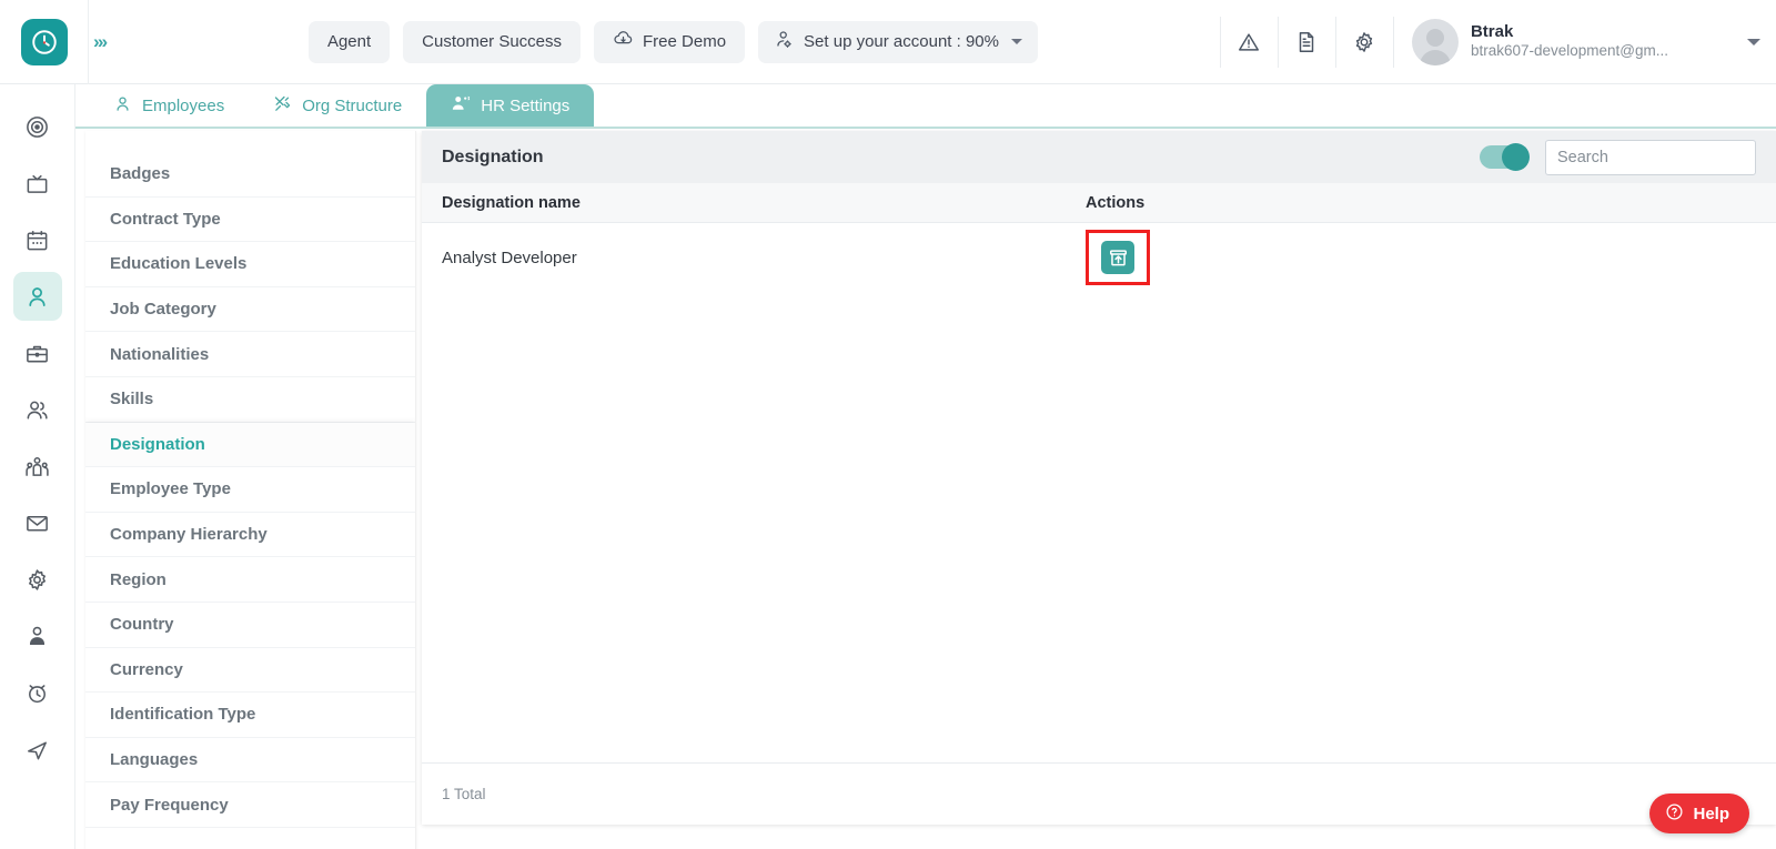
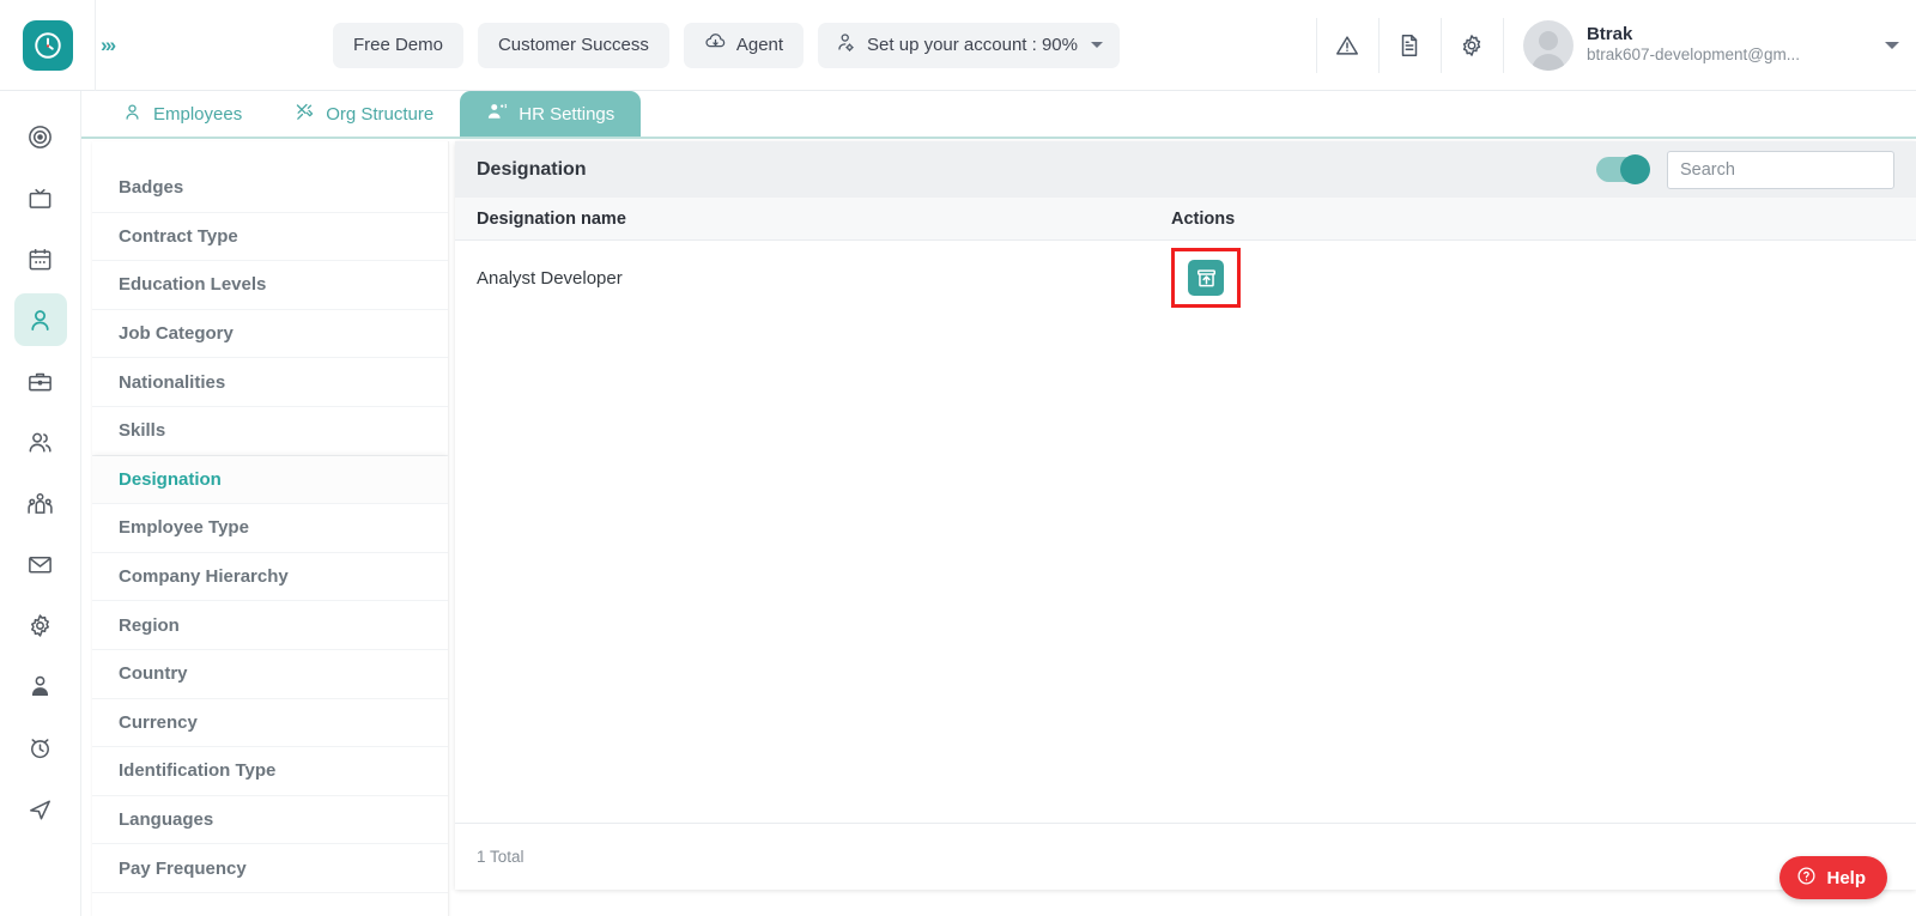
  »›
- Agent
+ Free Demo
  Customer Success
- Free Demo
+ Agent
  Set up your account : 90%
  Btrak
  btrak607-development@gm...
  Employees
  Org Structure
  HR Settings
  Badges
  Contract Type
  Education Levels
  Job Category
  Nationalities
  Skills
  Designation
  Employee Type
  Company Hierarchy
  Region
  Country
  Currency
  Identification Type
  Languages
  Pay Frequency
  Designation
  Search
  Designation name
  Actions
  Analyst Developer
  1 Total
  Help
